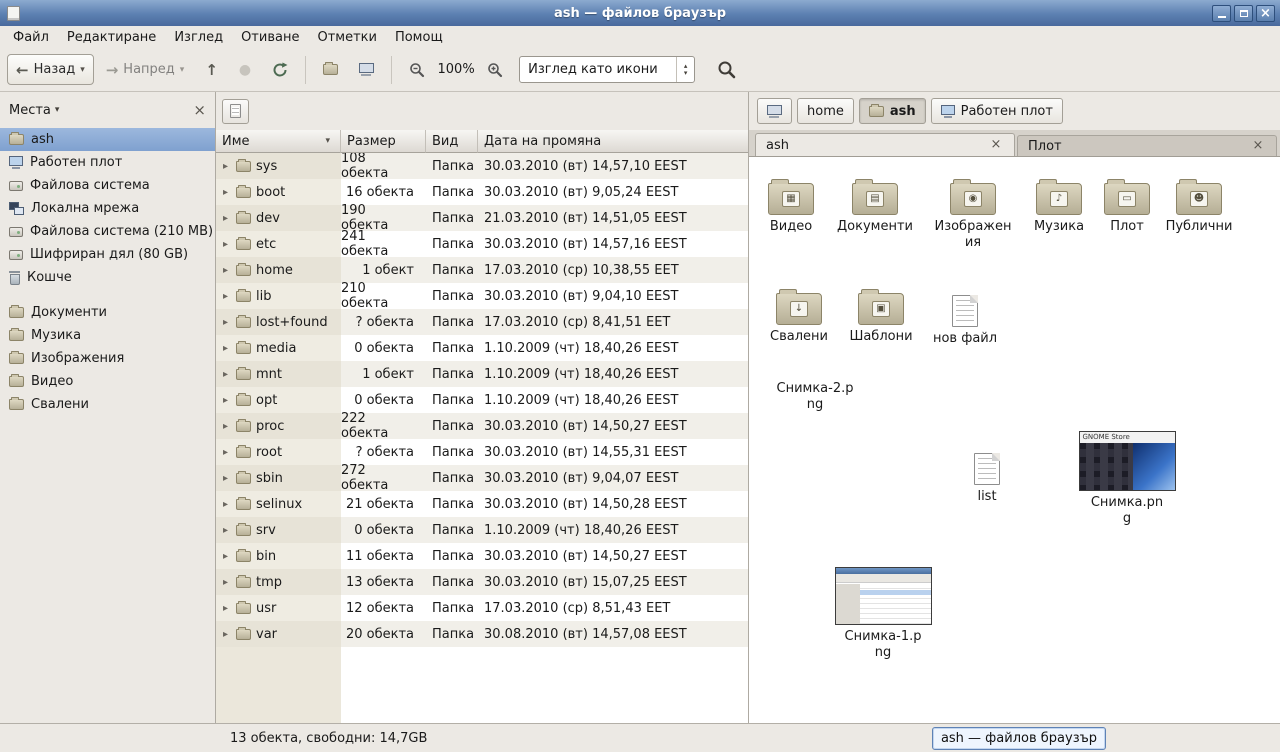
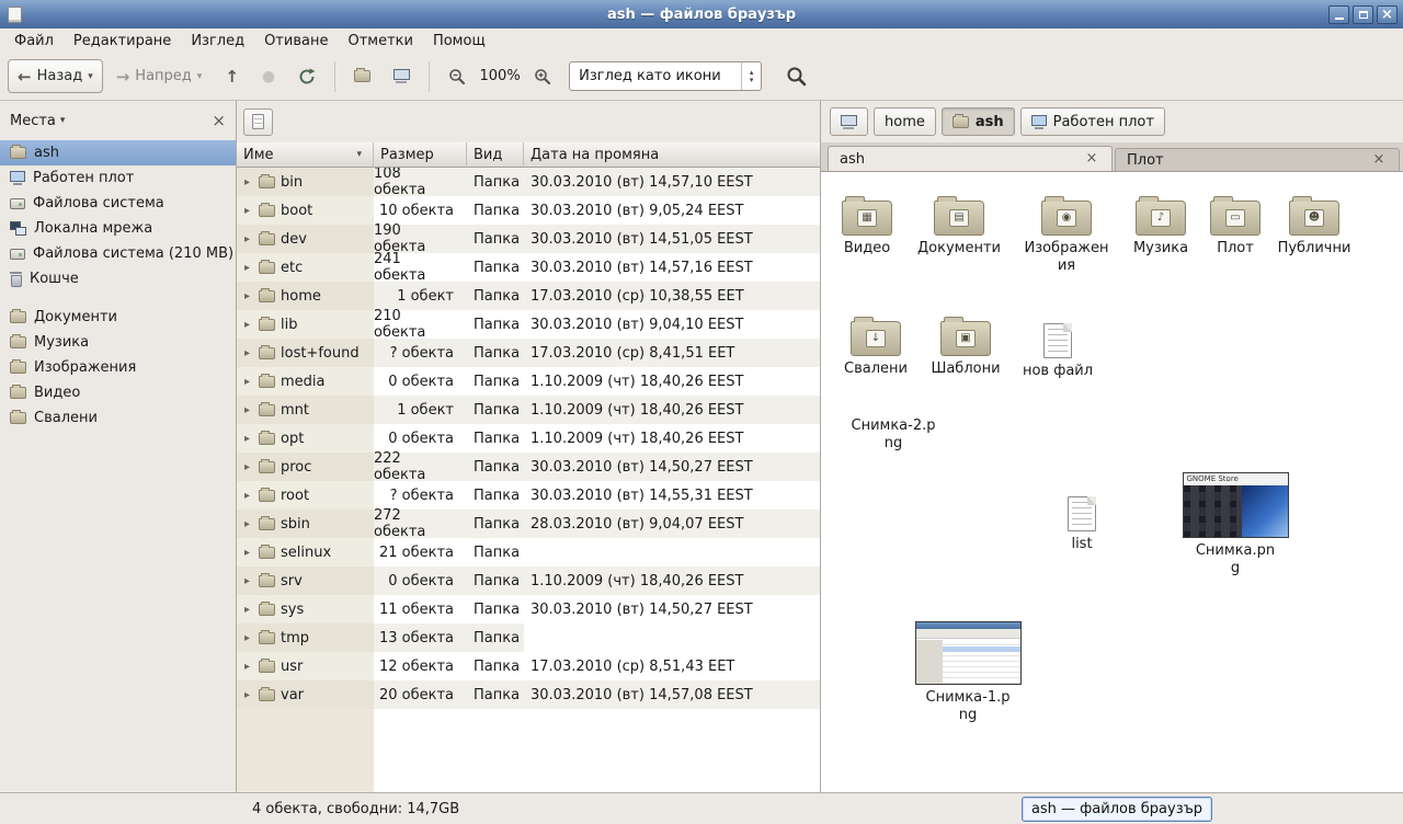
  ash — файлов браузър
  ×
  Файл
  Редактиране
  Изглед
  Отиване
  Отметки
  Помощ
  ←
  Назад
  ▾
  →
  Напред
  ▾
  ↑
  ●
  100%
  Изглед като икони
  ▴
  ▾
  Места
  ▾
  ×
  ash
  Работен плот
  Файлова система
  Локална мрежа
  Файлова система (210 MB)
- Шифриран дял (80 GB)
  Кошче
  Документи
  Музика
  Изображения
  Видео
  Свалени
  Име
  ▾
  Размер
  Вид
  Дата на промяна
  ▸
- sys
+ bin
  108 обекта
  Папка
  30.03.2010 (вт) 14,57,10 EEST
  ▸
  boot
- 16 обекта
+ 10 обекта
  Папка
  30.03.2010 (вт) 9,05,24 EEST
  ▸
  dev
  190 обекта
  Папка
- 21.03.2010 (вт) 14,51,05 EEST
+ 30.03.2010 (вт) 14,51,05 EEST
  ▸
  etc
  241 обекта
  Папка
  30.03.2010 (вт) 14,57,16 EEST
  ▸
  home
  1 обект
  Папка
  17.03.2010 (ср) 10,38,55 EET
  ▸
  lib
  210 обекта
  Папка
  30.03.2010 (вт) 9,04,10 EEST
  ▸
  lost+found
  ? обекта
  Папка
  17.03.2010 (ср) 8,41,51 EET
  ▸
  media
  0 обекта
  Папка
  1.10.2009 (чт) 18,40,26 EEST
  ▸
  mnt
  1 обект
  Папка
  1.10.2009 (чт) 18,40,26 EEST
  ▸
  opt
  0 обекта
  Папка
  1.10.2009 (чт) 18,40,26 EEST
  ▸
  proc
  222 обекта
  Папка
  30.03.2010 (вт) 14,50,27 EEST
  ▸
  root
  ? обекта
  Папка
  30.03.2010 (вт) 14,55,31 EEST
  ▸
  sbin
  272 обекта
  Папка
- 30.03.2010 (вт) 9,04,07 EEST
+ 28.03.2010 (вт) 9,04,07 EEST
  ▸
  selinux
  21 обекта
  Папка
- 30.03.2010 (вт) 14,50,28 EEST
  ▸
  srv
  0 обекта
  Папка
  1.10.2009 (чт) 18,40,26 EEST
  ▸
- bin
+ sys
  11 обекта
  Папка
  30.03.2010 (вт) 14,50,27 EEST
  ▸
  tmp
  13 обекта
  Папка
- 30.03.2010 (вт) 15,07,25 EEST
  ▸
  usr
  12 обекта
  Папка
  17.03.2010 (ср) 8,51,43 EET
  ▸
  var
  20 обекта
  Папка
- 30.08.2010 (вт) 14,57,08 EEST
+ 30.03.2010 (вт) 14,57,08 EEST
  home
  ash
  Работен плот
  ash
  ×
  Плот
  ×
  ▦
  Видео
  ▤
  Документи
  ◉
  Изображения
  ♪
  Музика
  ▭
  Плот
  ☻
  Публични
  ↓
  Свалени
  ▣
  Шаблони
  нов файл
  Снимка-2.png
  list
  GNOME Store
  Снимка.png
  Снимка-1.png
- 13 обекта, свободни: 14,7GB
+ 4 обекта, свободни: 14,7GB
  ash — файлов браузър
